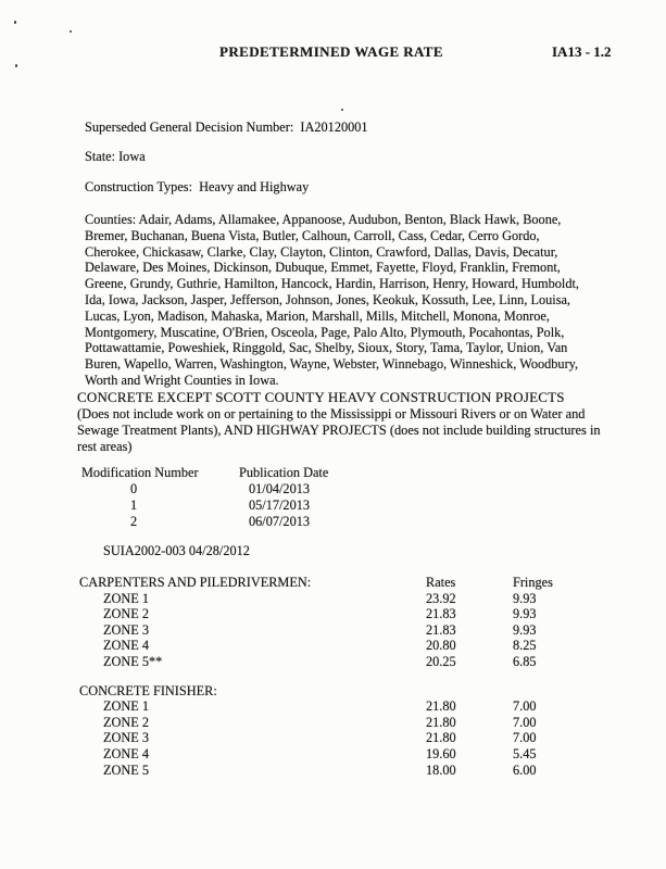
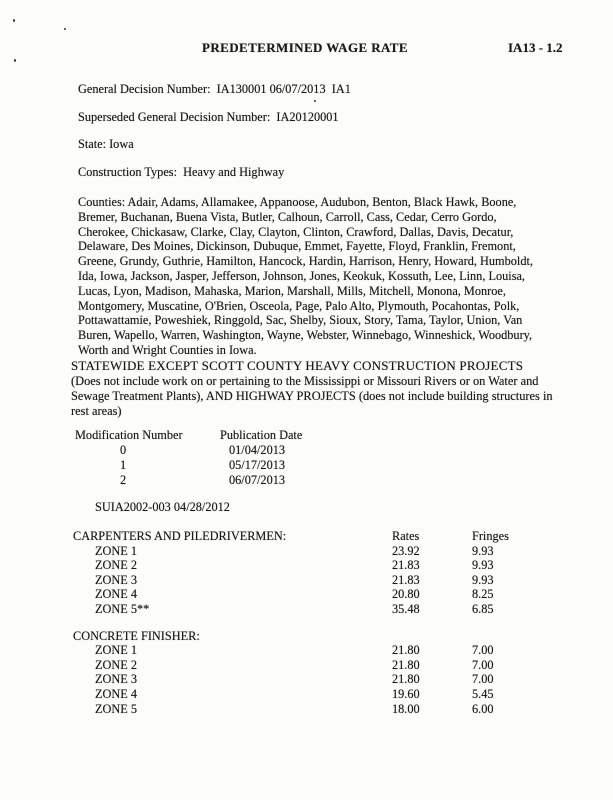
  PREDETERMINED WAGE RATE
  IA13 - 1.2
+ General Decision Number: IA130001 06/07/2013 IA1
  Superseded General Decision Number: IA20120001
  State: Iowa
  Construction Types: Heavy and Highway
  Counties: Adair, Adams, Allamakee, Appanoose, Audubon, Benton, Black Hawk, Boone, Bremer, Buchanan, Buena Vista, Butler, Calhoun, Carroll, Cass, Cedar, Cerro Gordo, Cherokee, Chickasaw, Clarke, Clay, Clayton, Clinton, Crawford, Dallas, Davis, Decatur, Delaware, Des Moines, Dickinson, Dubuque, Emmet, Fayette, Floyd, Franklin, Fremont, Greene, Grundy, Guthrie, Hamilton, Hancock, Hardin, Harrison, Henry, Howard, Humboldt, Ida, Iowa, Jackson, Jasper, Jefferson, Johnson, Jones, Keokuk, Kossuth, Lee, Linn, Louisa, Lucas, Lyon, Madison, Mahaska, Marion, Marshall, Mills, Mitchell, Monona, Monroe, Montgomery, Muscatine, O'Brien, Osceola, Page, Palo Alto, Plymouth, Pocahontas, Polk, Pottawattamie, Poweshiek, Ringgold, Sac, Shelby, Sioux, Story, Tama, Taylor, Union, Van Buren, Wapello, Warren, Washington, Wayne, Webster, Winnebago, Winneshick, Woodbury, Worth and Wright Counties in Iowa.
- CONCRETE EXCEPT SCOTT COUNTY HEAVY CONSTRUCTION PROJECTS
+ STATEWIDE EXCEPT SCOTT COUNTY HEAVY CONSTRUCTION PROJECTS
  (Does not include work on or pertaining to the Mississippi or Missouri Rivers or on Water and Sewage Treatment Plants), AND HIGHWAY PROJECTS (does not include building structures in rest areas)
  Modification Number
  Publication Date
  0
  01/04/2013
  1
  05/17/2013
  2
  06/07/2013
  SUIA2002-003 04/28/2012
  CARPENTERS AND PILEDRIVERMEN:
  Rates
  Fringes
  ZONE 1
  23.92
  9.93
  ZONE 2
  21.83
  9.93
  ZONE 3
  21.83
  9.93
  ZONE 4
  20.80
  8.25
  ZONE 5**
- 20.25
+ 35.48
  6.85
  CONCRETE FINISHER:
  ZONE 1
  21.80
  7.00
  ZONE 2
  21.80
  7.00
  ZONE 3
  21.80
  7.00
  ZONE 4
  19.60
  5.45
  ZONE 5
  18.00
  6.00
